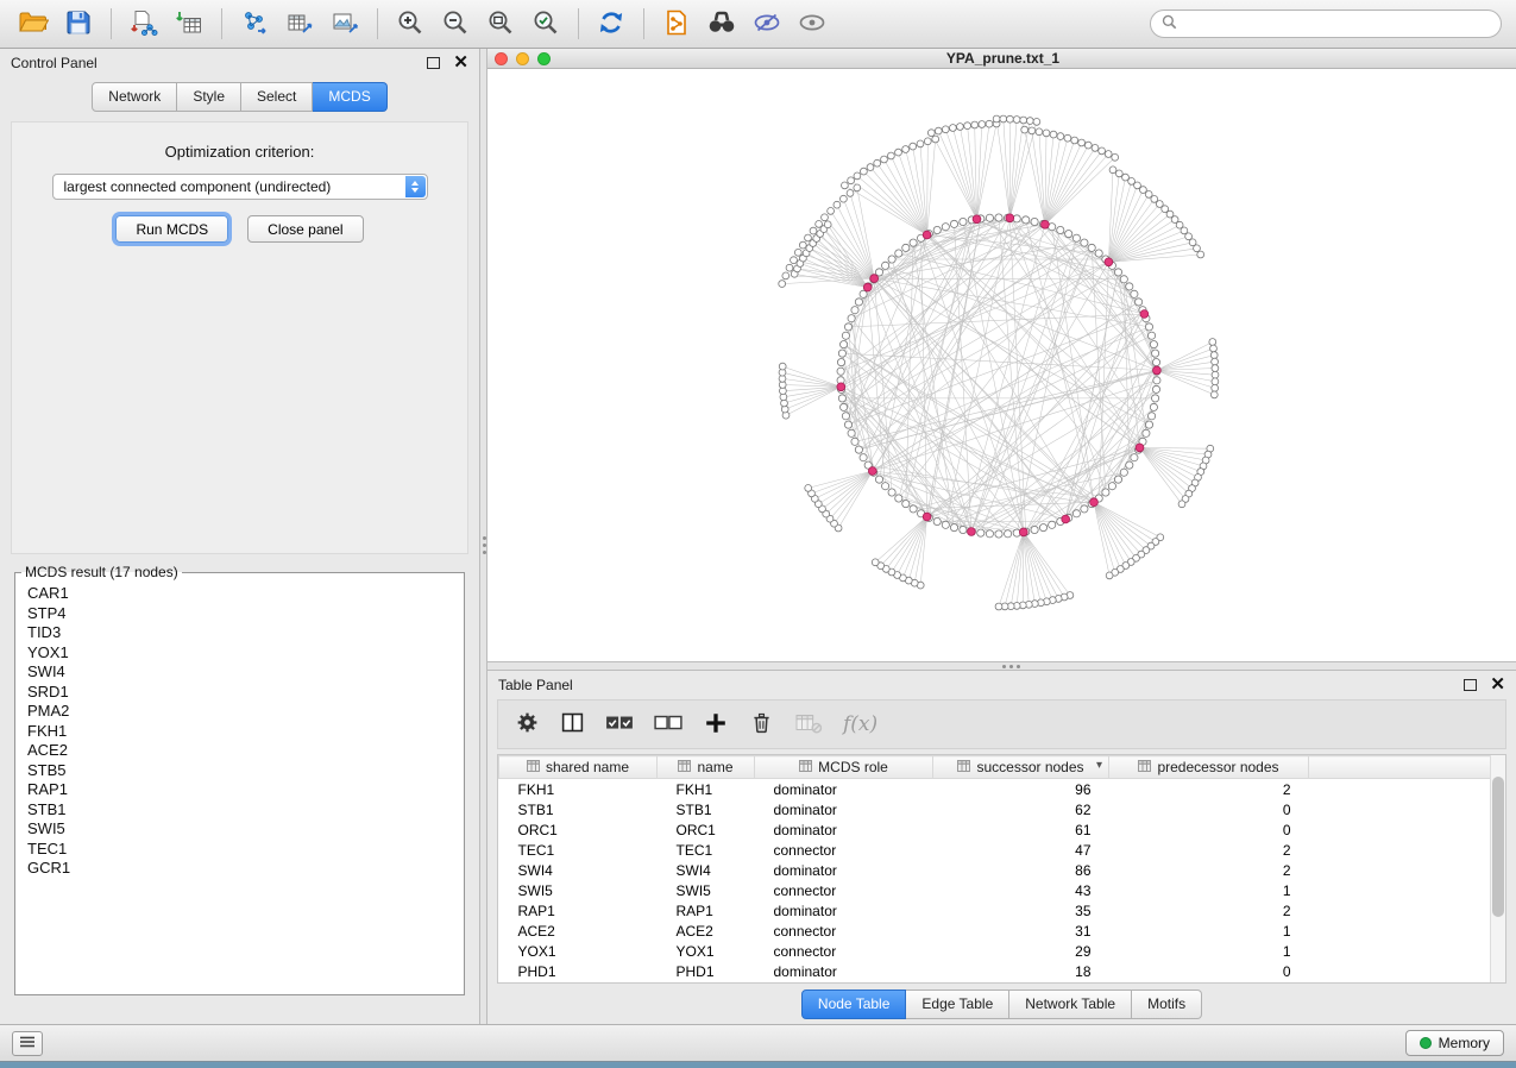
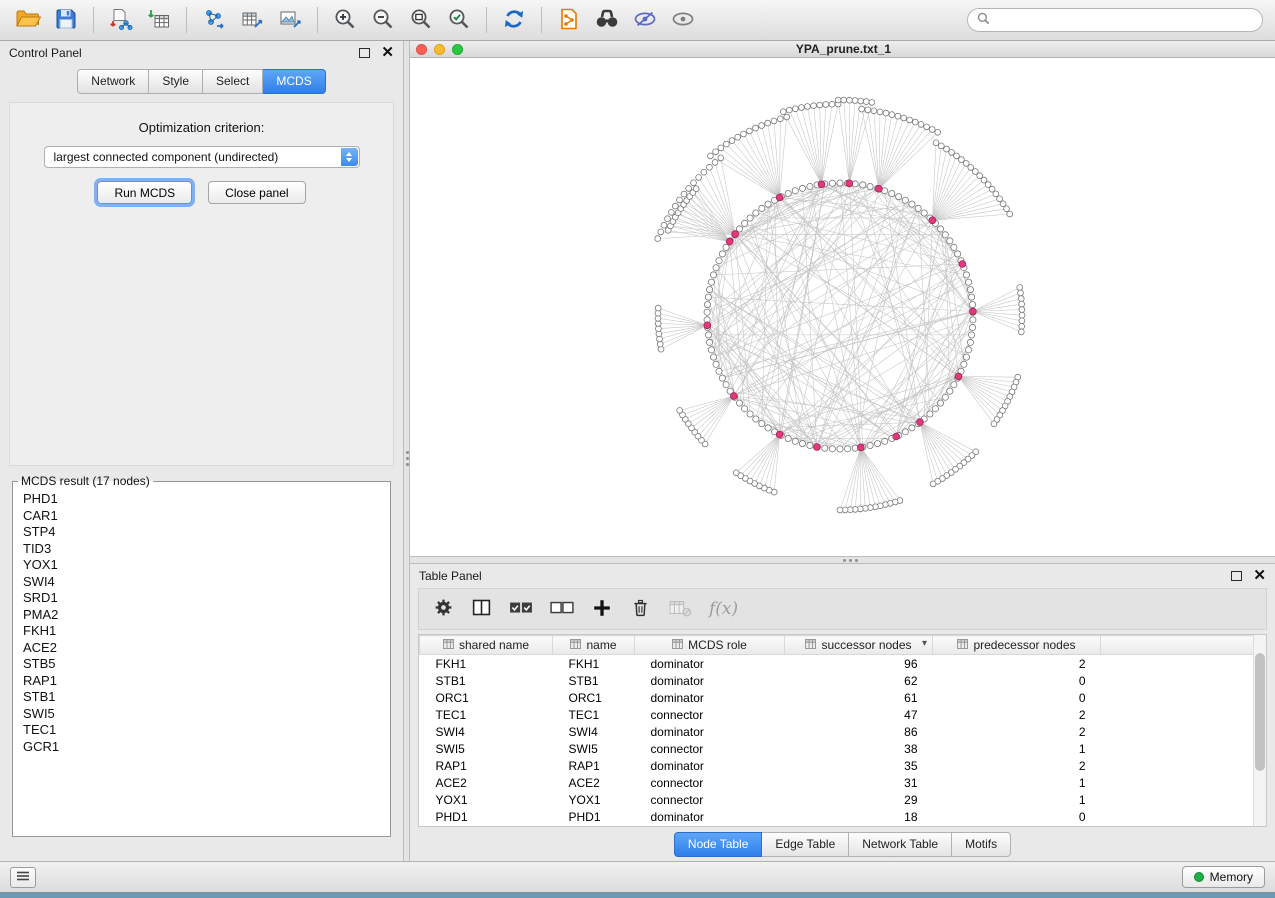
  Control Panel
  ✕
  Network
  Style
  Select
  MCDS
  Optimization criterion:
  largest connected component (undirected)
  Run MCDS
  Close panel
  MCDS result (17 nodes)
+ PHD1
  CAR1
  STP4
  TID3
  YOX1
  SWI4
  SRD1
  PMA2
  FKH1
  ACE2
  STB5
  RAP1
  STB1
  SWI5
  TEC1
  GCR1
  YPA_prune.txt_1
  Table Panel
  ✕
  f(x)
  shared name	name	MCDS role	successor nodes ▾	predecessor nodes
  FKH1	FKH1	dominator	96	2
  STB1	STB1	dominator	62	0
  ORC1	ORC1	dominator	61	0
  TEC1	TEC1	connector	47	2
  SWI4	SWI4	dominator	86	2
- SWI5	SWI5	connector	43	1
+ SWI5	SWI5	connector	38	1
  RAP1	RAP1	dominator	35	2
  ACE2	ACE2	connector	31	1
  YOX1	YOX1	connector	29	1
  PHD1	PHD1	dominator	18	0
  Node Table
  Edge Table
  Network Table
  Motifs
  Memory
